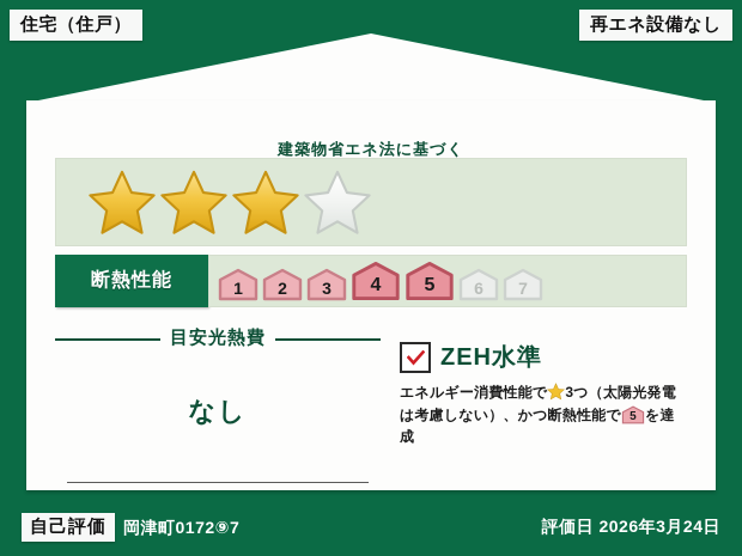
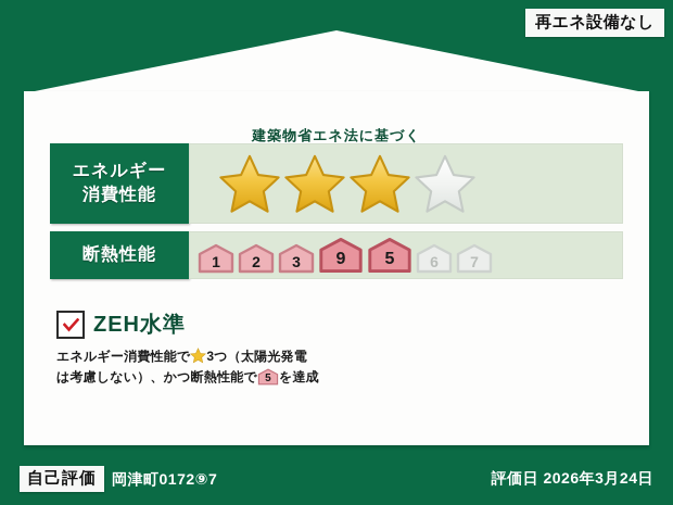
- 住宅（住戸）
  再エネ設備なし
  建築物省エネ法に基づく
+ エネルギー
+ 消費性能
  断熱性能
  1
  2
  3
- 4
+ 9
  5
  6
  7
- 目安光熱費
- なし
  ZEH水準
  エネルギー消費性能で 3つ（太陽光発電
  は考慮しない）、かつ断熱性能で
  5
  を達成
  自己評価
  岡津町0172⑨7
  評価日 2026年3月24日
